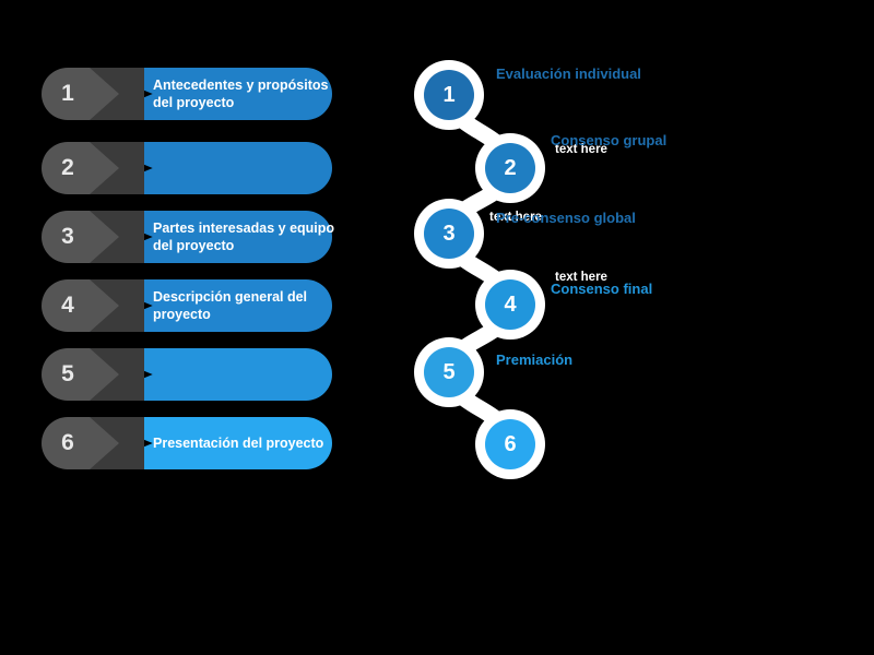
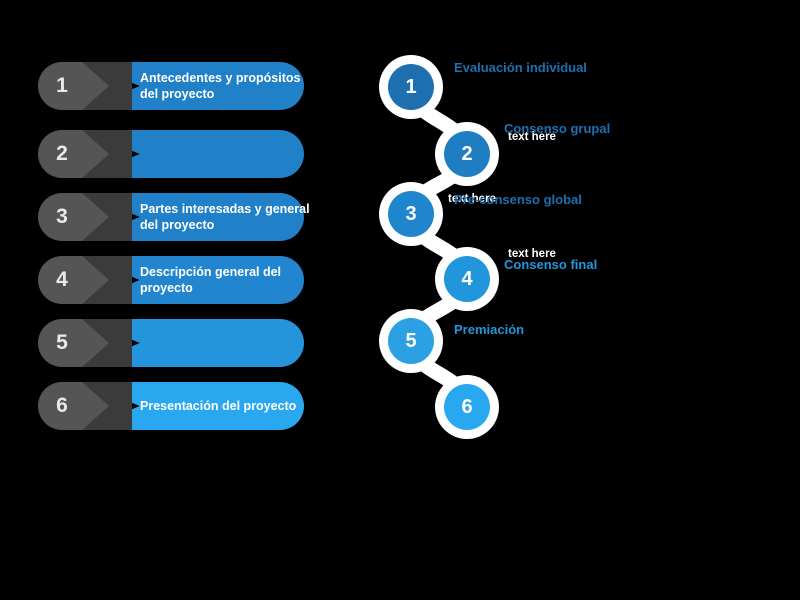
  1
  Antecedentes y propósitos del proyecto
  2
  3
- Partes interesadas y equipo del proyecto
+ Partes interesadas y general del proyecto
  4
  Descripción general del proyecto
  5
  6
  Presentación del proyecto
  1
  Evaluación individual
  2
  text here
  Consenso grupal
  3
  text here
  Pre-consenso global
  4
  text here
  Consenso final
  5
  Premiación
  6
